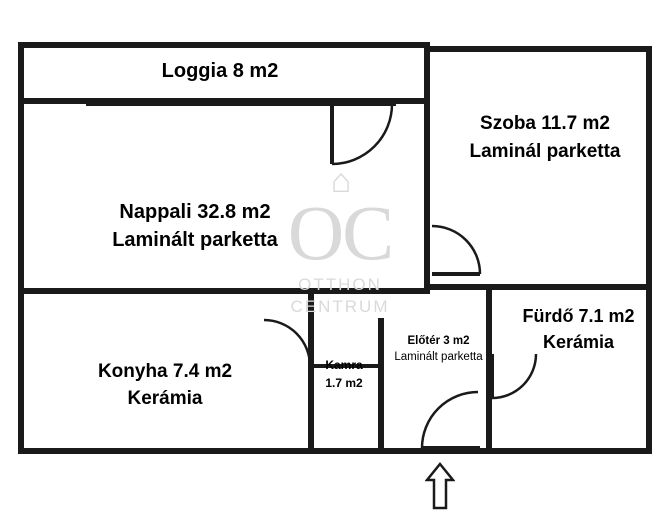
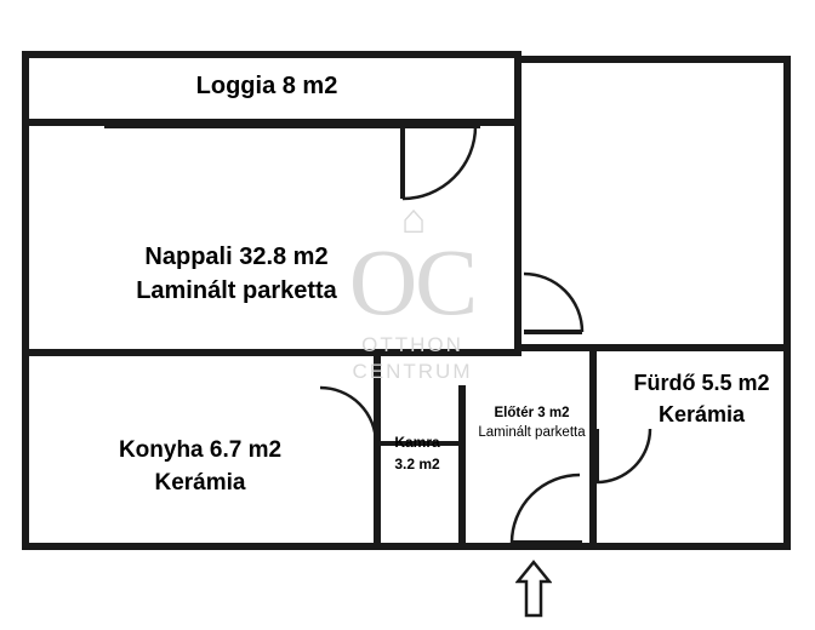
  ⌂
  OC
  OTTHON
  CENTRUM
  Loggia 8 m2
  Nappali 32.8 m2
  Laminált parketta
- Szoba 11.7 m2
- Laminál parketta
- Fürdő 7.1 m2
+ Fürdő 5.5 m2
  Kerámia
- Konyha 7.4 m2
+ Konyha 6.7 m2
  Kerámia
  Kamra
- 1.7 m2
+ 3.2 m2
  Előtér 3 m2
  Laminált parketta
